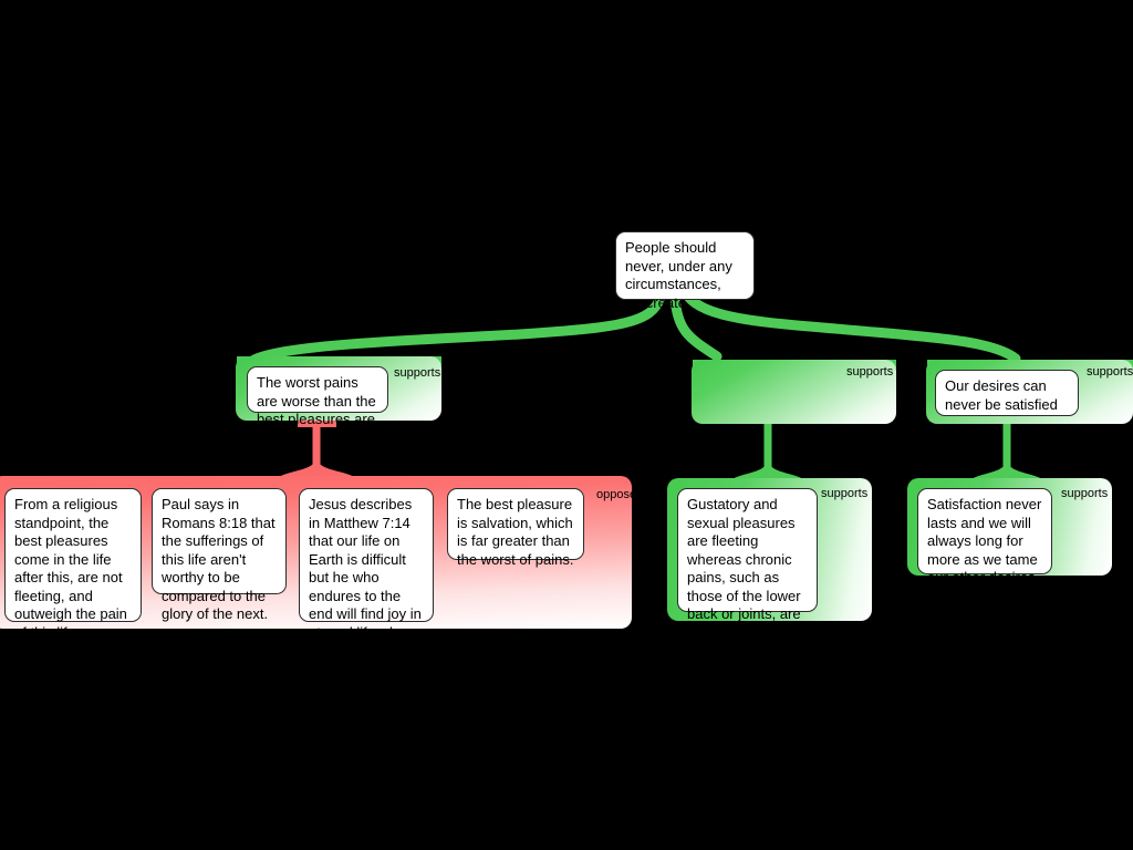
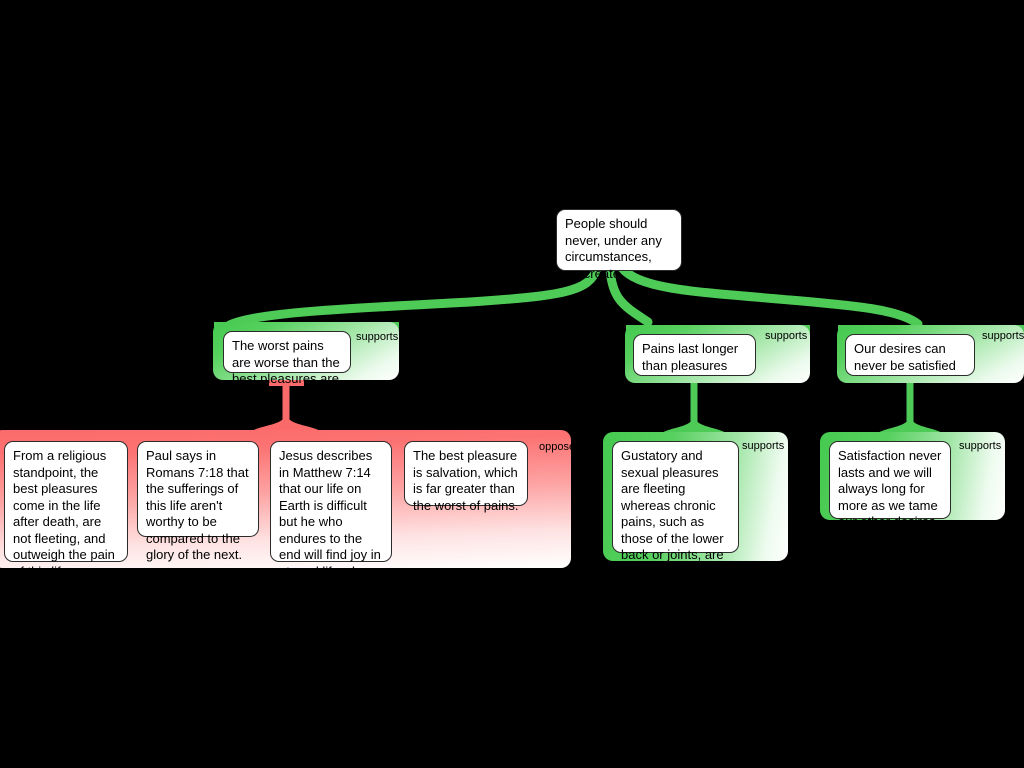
  People should never, under any circumstances, procreate.
  The worst pains are worse than the best pleasures are
  supports
+ Pains last longer than pleasures
  supports
  Our desires can never be satisfied
  supports
- From a religious standpoint, the best pleasures come in the life after this, are not fleeting, and outweigh the pain of this life.
+ From a religious standpoint, the best pleasures come in the life after death, are not fleeting, and outweigh the pain of this life.
- Paul says in Romans 8:18 that the sufferings of this life aren't worthy to be compared to the glory of the next.
+ Paul says in Romans 7:18 that the sufferings of this life aren't worthy to be compared to the glory of the next.
  Jesus describes in Matthew 7:14 that our life on Earth is difficult but he who endures to the end will find joy in eternal life where
  The best pleasure is salvation, which is far greater than the worst of pains.
  oppose
  Gustatory and sexual pleasures are fleeting whereas chronic pains, such as those of the lower back or joints, are
  supports
  Satisfaction never lasts and we will always long for more as we tame our other desires.
  supports
